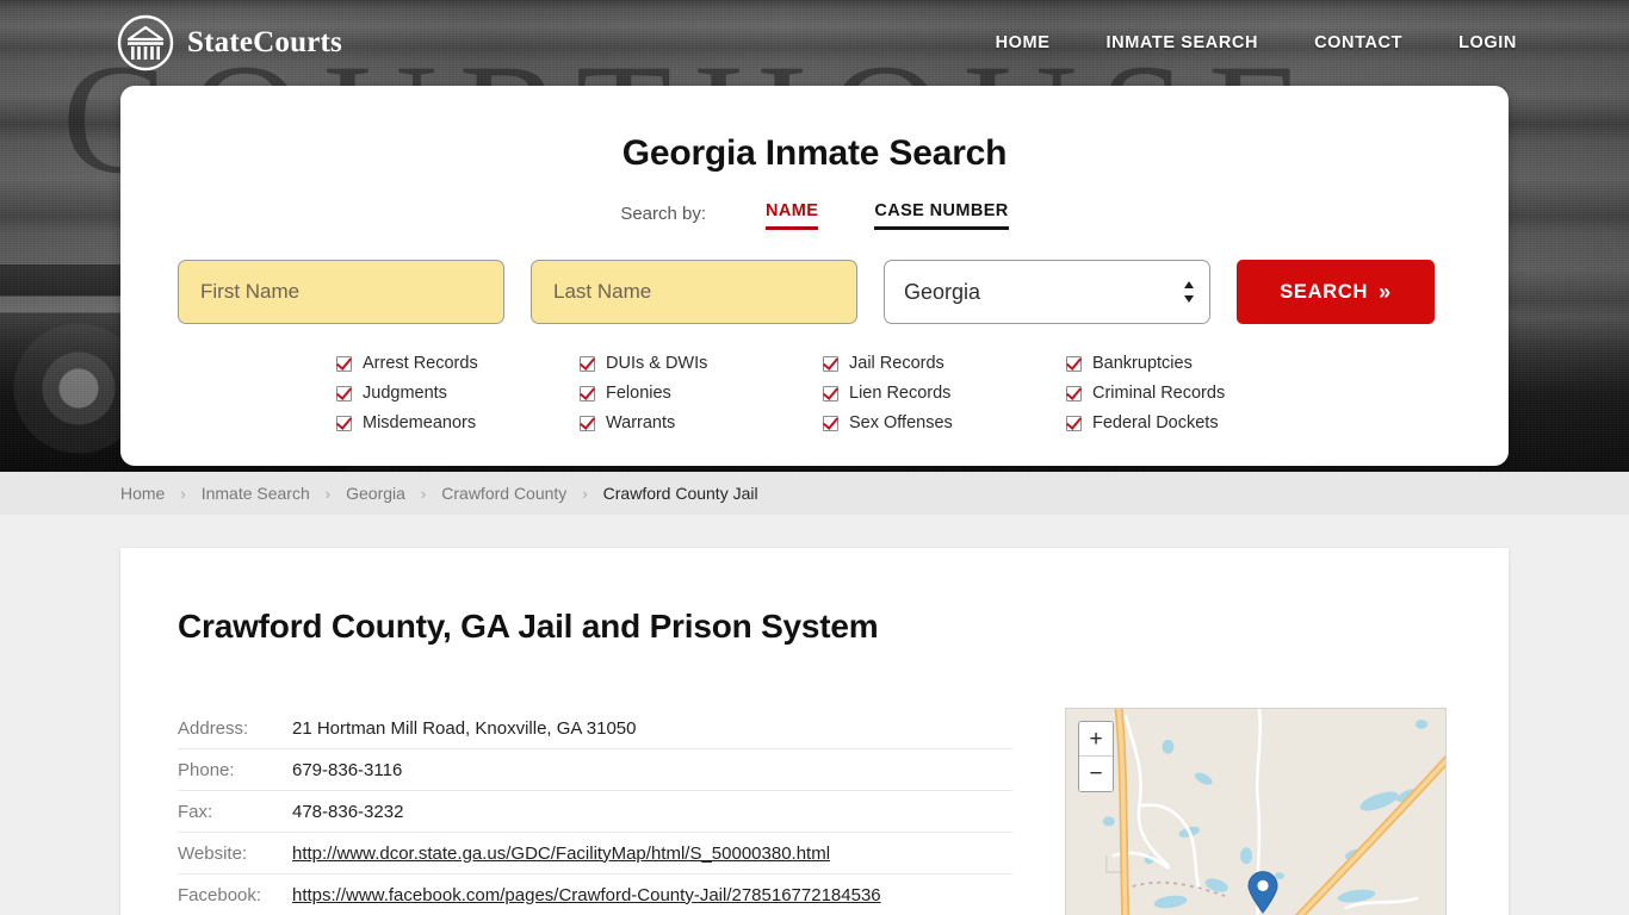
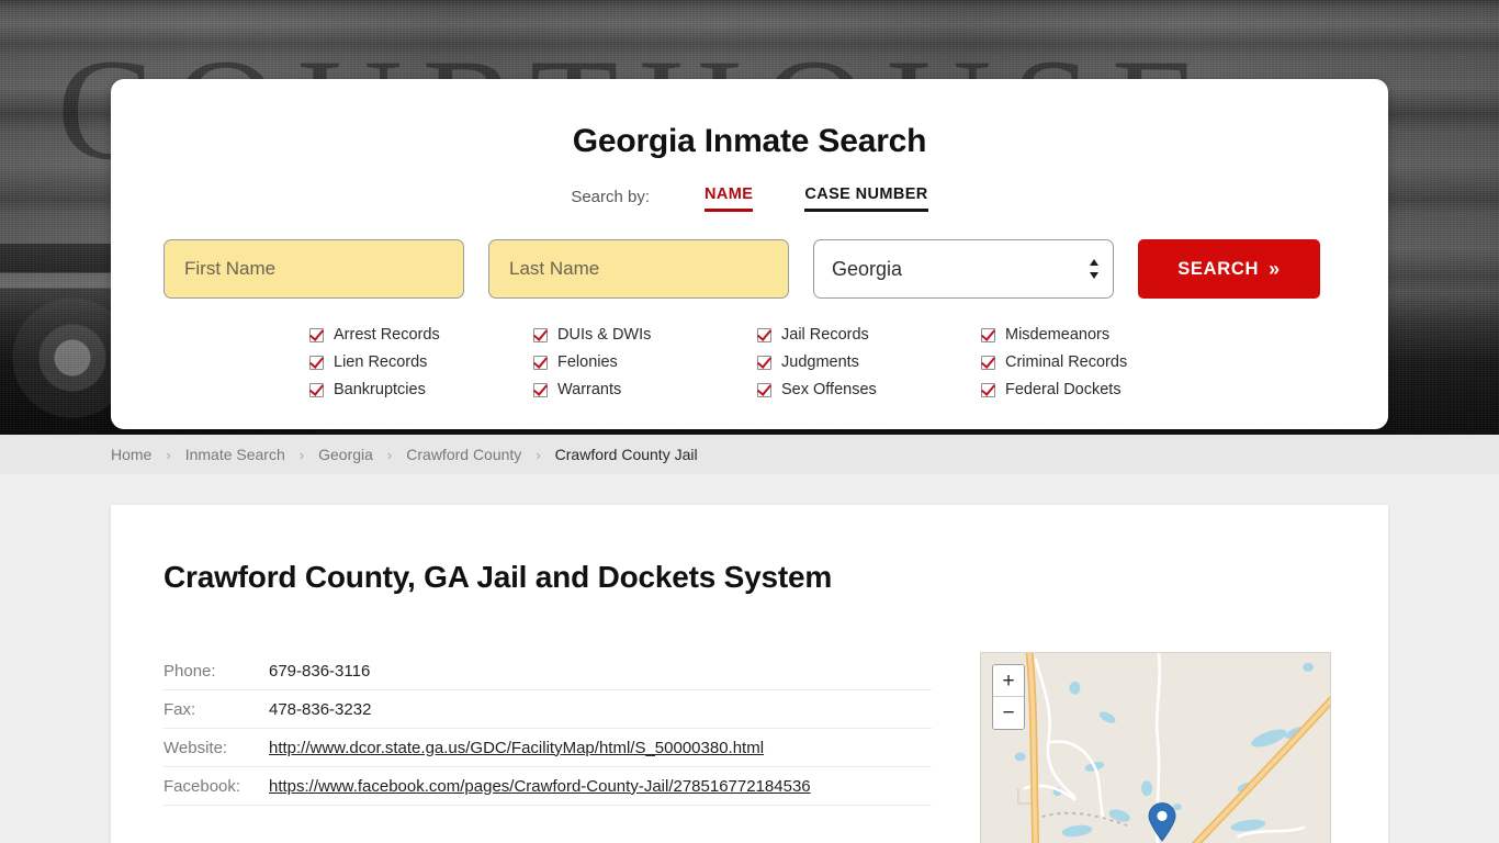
- StateCourts
- HOME
- INMATE SEARCH
- CONTACT
- LOGIN
  Georgia Inmate Search
  Search by:
  NAME
  CASE NUMBER
  First Name
  Last Name
  Georgia
  SEARCH
  »
  Arrest Records
  DUIs & DWIs
  Jail Records
- Bankruptcies
+ Misdemeanors
- Judgments
+ Lien Records
  Felonies
- Lien Records
+ Judgments
  Criminal Records
- Misdemeanors
+ Bankruptcies
  Warrants
  Sex Offenses
  Federal Dockets
  Home
  ›
  Inmate Search
  ›
  Georgia
  ›
  Crawford County
  ›
  Crawford County Jail
- Crawford County, GA Jail and Prison System
+ Crawford County, GA Jail and Dockets System
- Address:
- 21 Hortman Mill Road, Knoxville, GA 31050
  Phone:
  679-836-3116
  Fax:
  478-836-3232
  Website:
  http://www.dcor.state.ga.us/GDC/FacilityMap/html/S_50000380.html
  Facebook:
  https://www.facebook.com/pages/Crawford-County-Jail/278516772184536
  +
  −
